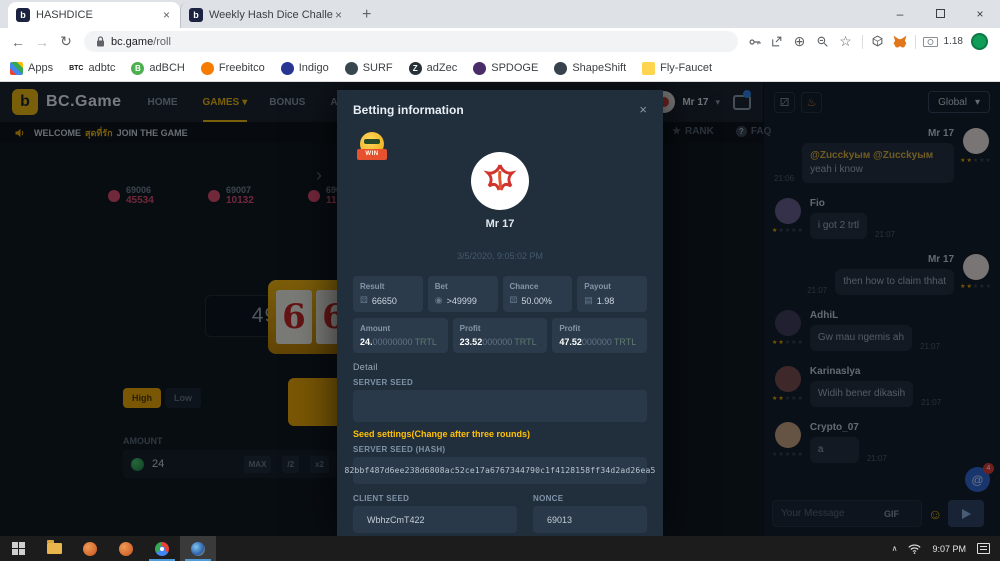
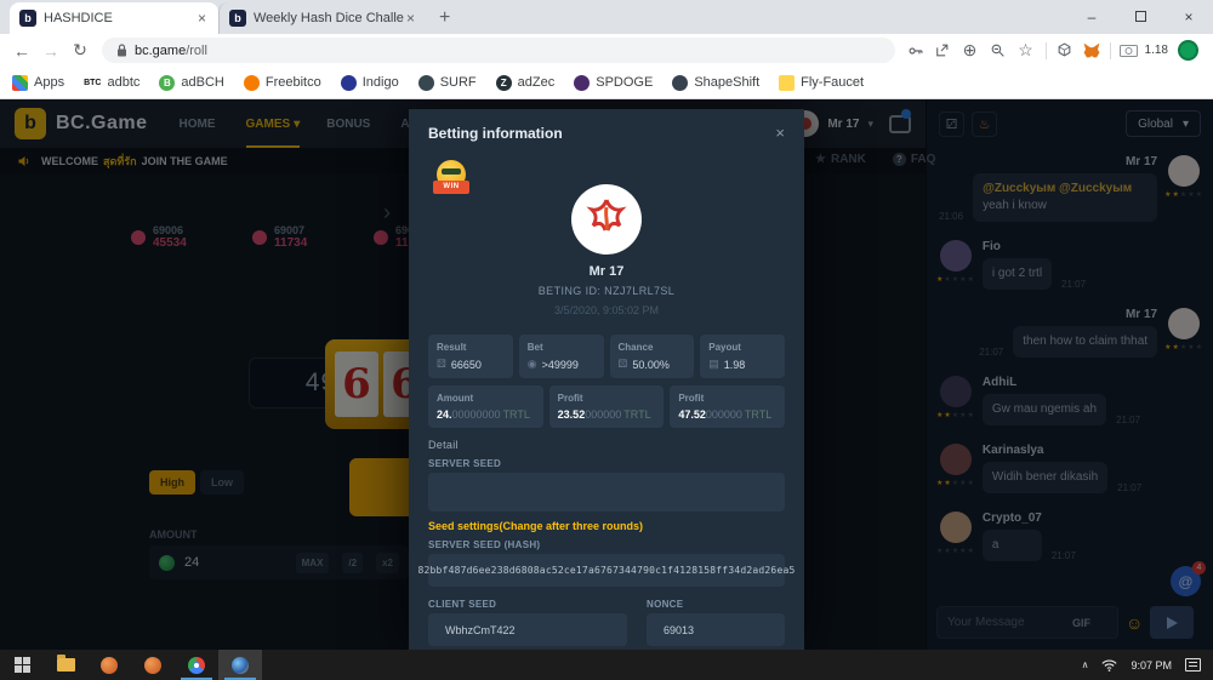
  b
  HASHDICE
  ×
  b
  Weekly Hash Dice Challe
  ×
  +
  –
  ×
  ←
  →
  ↻
  bc.game/roll
  ⊕
  ☆
  1.18
  Apps
  adbtc
  B
  adBCH
  Freebitco
  Indigo
  SURF
  Z
  adZec
  SPDOGE
  ShapeShift
  Fly-Faucet
  b
  BC.Game
  HOME
  GAMES
  ▾
  BONUS
  Mr 17
  ▾
  WELCOME สุดที่รัก JOIN THE GAME
  ★
  RANK
  ?
  FAQ
  69006
  45534
  69007
- 10132
+ 11734
  ›
  6
  6
  High
  Low
  AMOUNT
  24
  MAX
  /2
  x2
  ⚂
  ♨
  Global
  ▾
  Mr 17
  @Zucckyым @Zucckyым yeah i know
  21:06
  Fio
  i got 2 trtl
  21:07
  Mr 17
  then how to claim thhat
  21:07
  AdhiL
  Gw mau ngemis ah
  21:07
  Karinaslya
  Widih bener dikasih
  21:07
  Crypto_07
  a
  21:07
  @
  Your Message
  GIF
  ☺
  Betting information
  ×
  Mr 17
+ BETING ID: NZJ7LRL7SL
  3/5/2020, 9:05:02 PM
  Result
  ⚄
  66650
  Bet
  ◉
  >49999
  Chance
  ⚄
  50.00%
  Payout
  ▤
  1.98
  Amount
  24.00000000 TRTL
  Profit
  23.52000000 TRTL
  Profit
  47.52000000 TRTL
  Detail
  SERVER SEED
  Seed settings(Change after three rounds)
  SERVER SEED (HASH)
  82bbf487d6ee238d6808ac52ce17a6767344790c1f4128158ff34d2ad26ea5
  CLIENT SEED
  NONCE
  WbhzCmT422
  69013
  ∧
  9:07 PM
